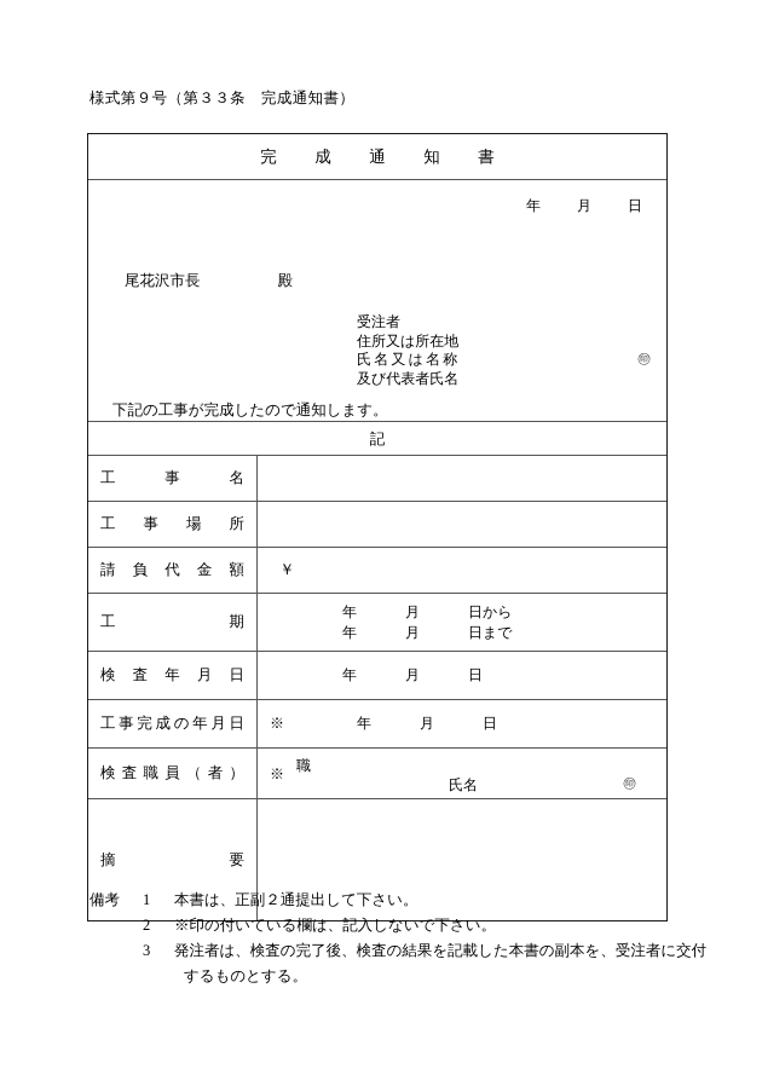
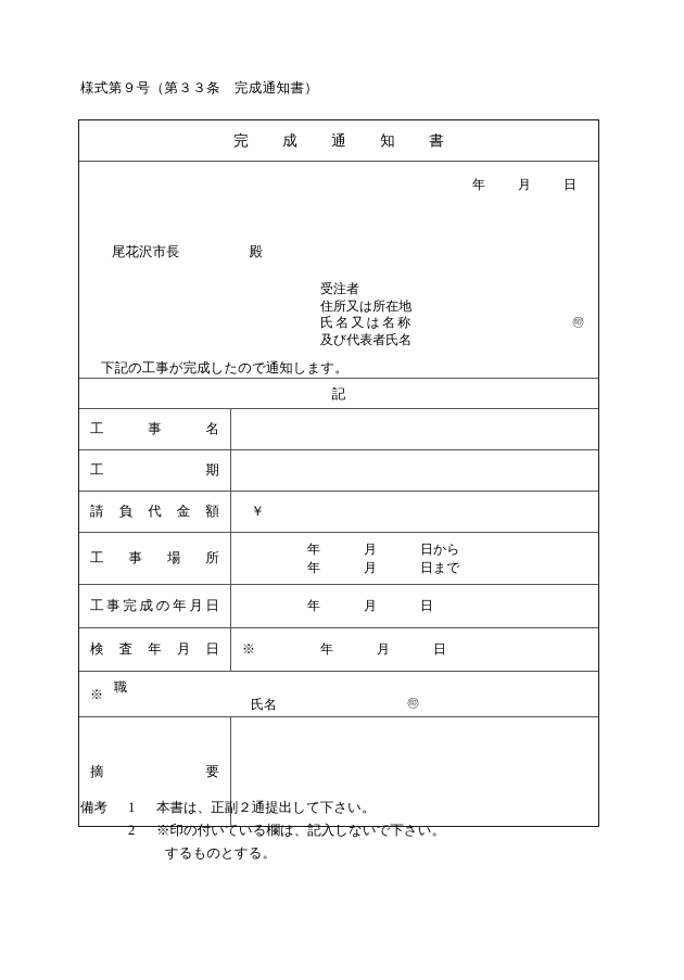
  様式第９号（第３３条 完成通知書）
  完 成 通 知 書
  年 月 日
  尾花沢市長 殿
  受注者
  住所又は所在地
  氏名又は名称
  及び代表者氏名
  ㊞
  下記の工事が完成したので通知します。
  記
  工事名
- 工事場所
+ 工期
  請負代金額
  ￥
- 工期
+ 工事場所
  年 月 日から
  年 月 日まで
- 検査年月日
+ 工事完成の年月日
  年 月 日
- 工事完成の年月日
+ 検査年月日
  ※
  年 月 日
- 検査職員（者）
  ※
  職
  氏名
  ㊞
  摘要
  備考
  1
  本書は、正副２通提出して下さい。
  2
  ※印の付いている欄は、記入しないで下さい。
- 3
- 発注者は、検査の完了後、検査の結果を記載した本書の副本を、受注者に交付
  するものとする。
